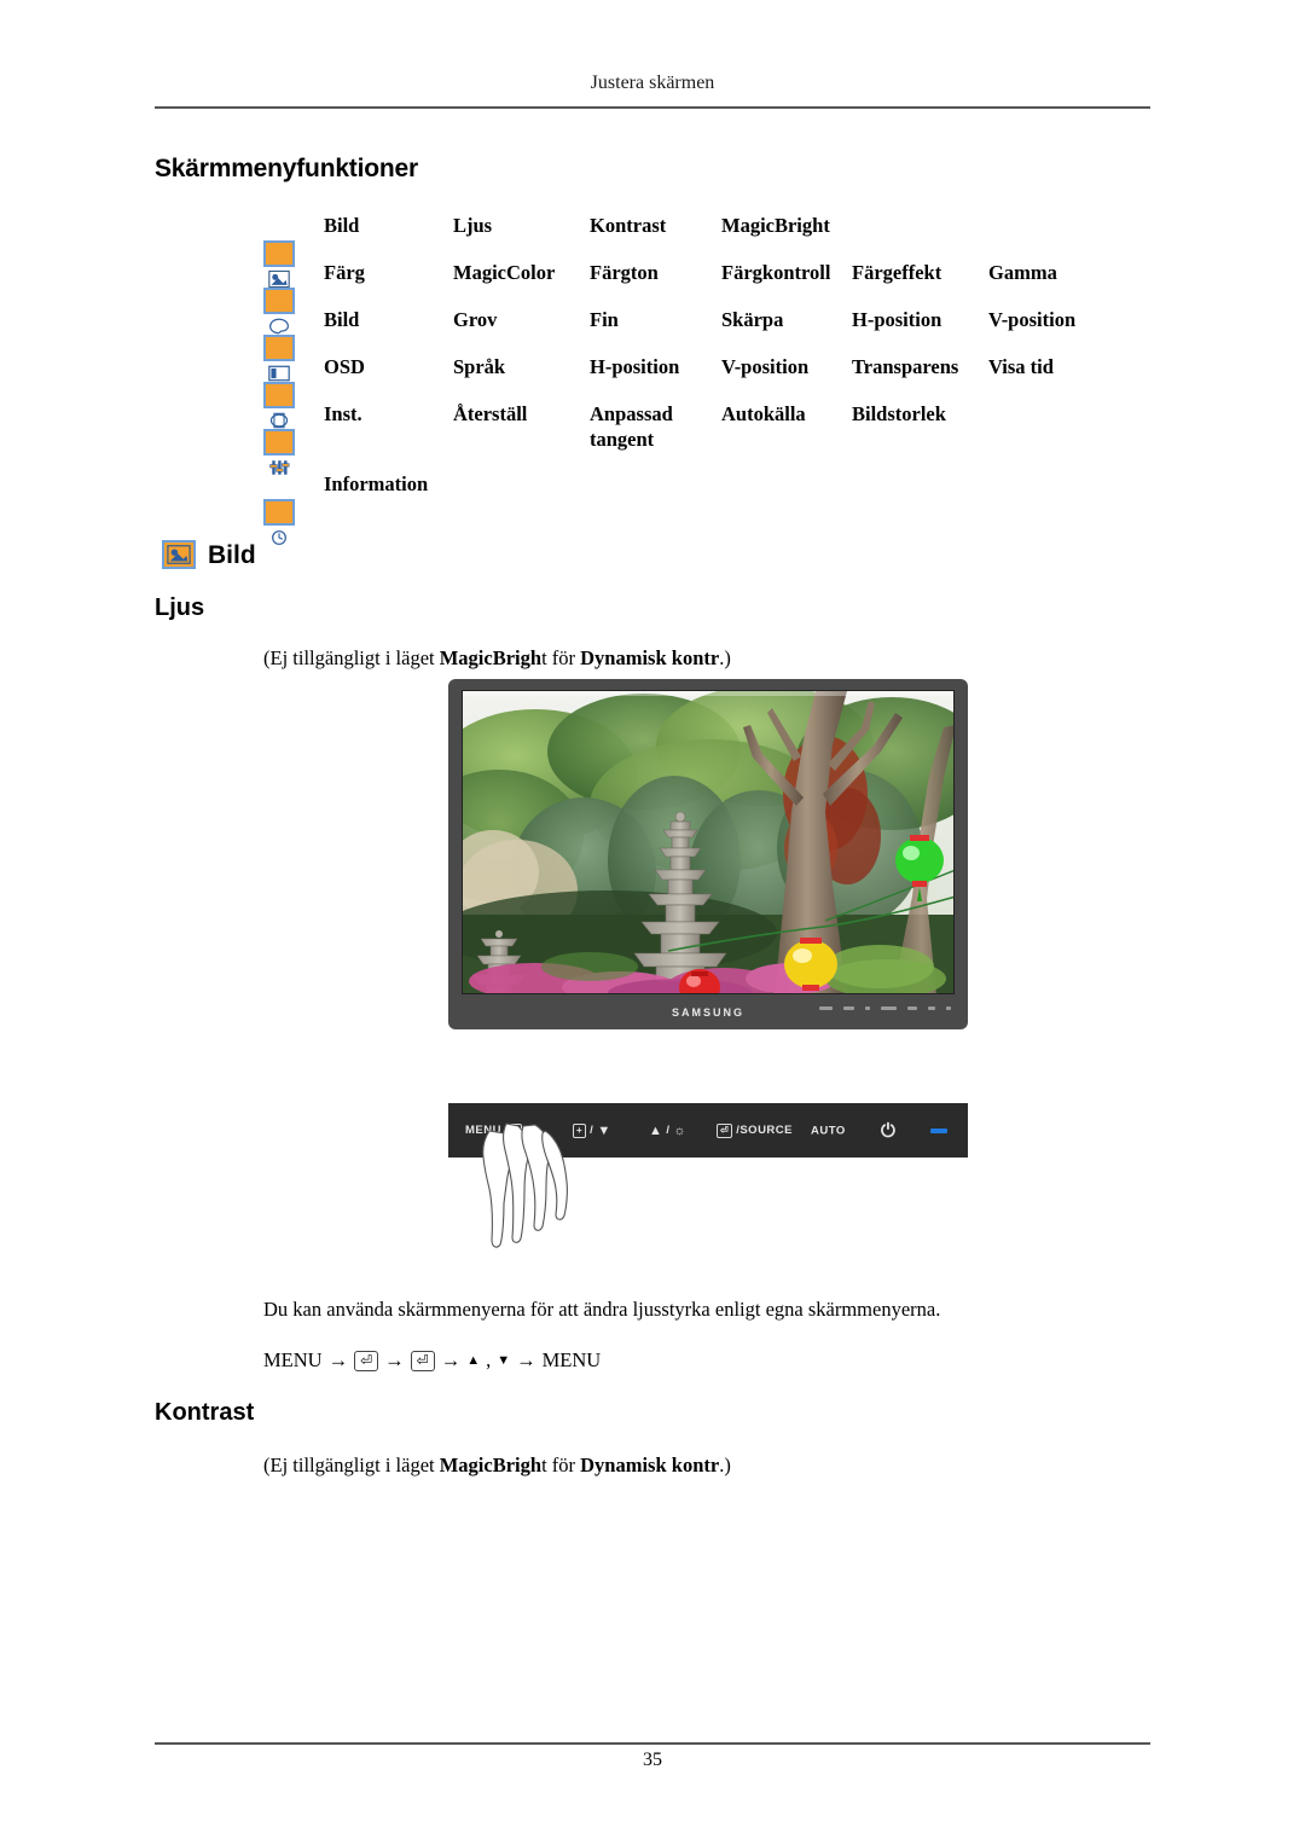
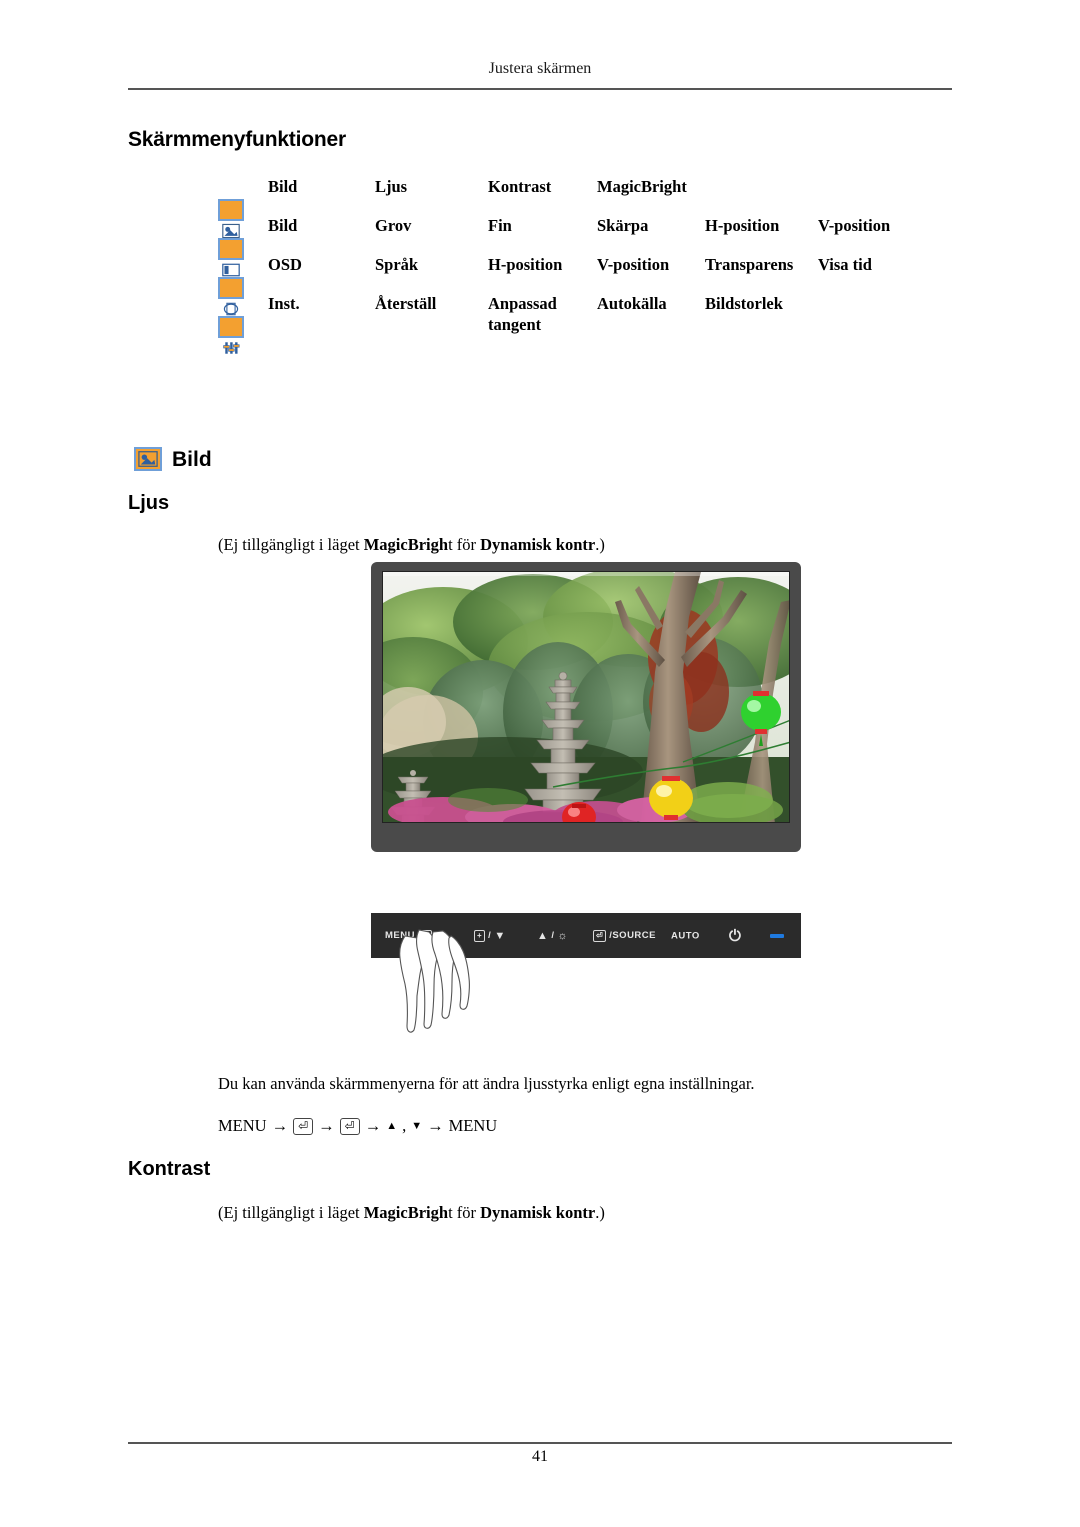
  Justera skärmen
  Skärmmenyfunktioner
  Bild
  Ljus
  Kontrast
  MagicBright
- Färg
- MagicColor
- Färgton
- Färgkontroll
- Färgeffekt
- Gamma
  Bild
  Grov
  Fin
  Skärpa
  H-position
  V-position
  OSD
  Språk
  H-position
  V-position
  Transparens
  Visa tid
  Inst.
  Återställ
  Anpassad
  tangent
  Autokälla
  Bildstorlek
- Information
  Bild
  Ljus
  (Ej tillgängligt i läget MagicBright för Dynamisk kontr.)
- SAMSUNG
  MENU
  +
  /
  ▼
  ▲
  /
  ☼
  ⏎
  /SOURCE
  AUTO
  ⏻
- Du kan använda skärmmenyerna för att ändra ljusstyrka enligt egna skärmmenyerna.
+ Du kan använda skärmmenyerna för att ändra ljusstyrka enligt egna inställningar.
  MENU
  →
  ⏎
  →
  ⏎
  →
  ▲
  ,
  ▼
  →
  MENU
  Kontrast
  (Ej tillgängligt i läget MagicBright för Dynamisk kontr.)
- 35
+ 41
